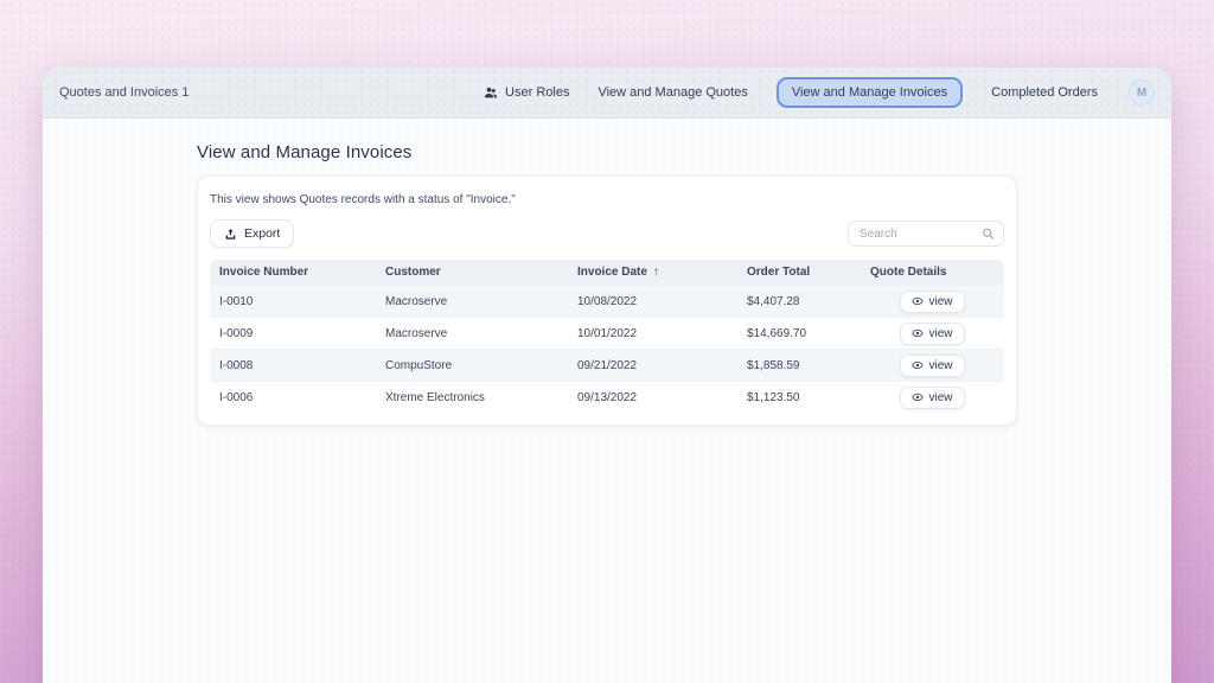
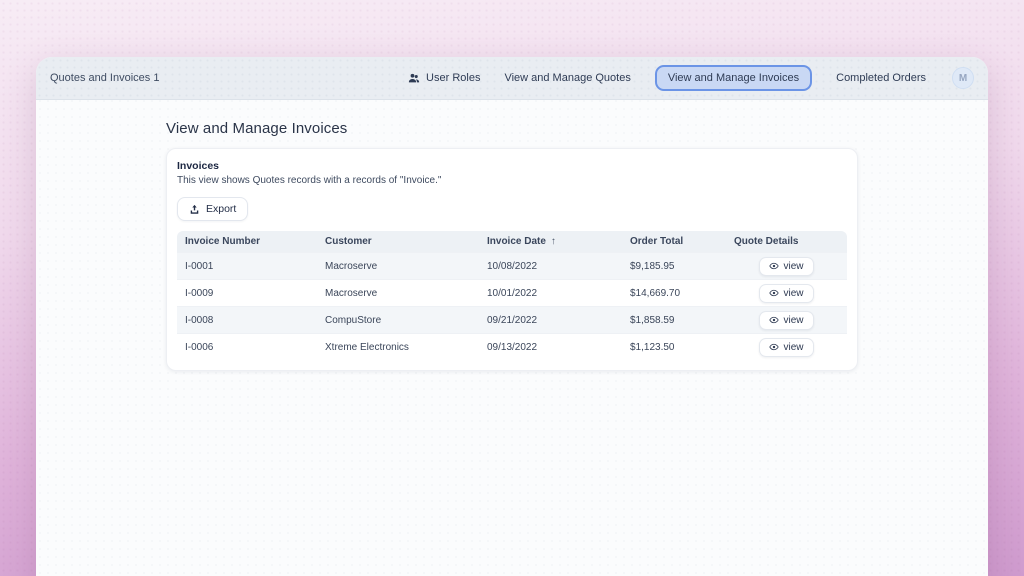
  Quotes and Invoices 1
  User Roles
  View and Manage Quotes
  View and Manage Invoices
  Completed Orders
  M
  View and Manage Invoices
+ Invoices
- This view shows Quotes records with a status of "Invoice."
+ This view shows Quotes records with a records of "Invoice."
  Export
- Search
  Invoice Number
  Customer
  Invoice Date
  ↑
  Order Total
  Quote Details
- I-0010
+ I-0001
  Macroserve
  10/08/2022
- $4,407.28
+ $9,185.95
  view
  I-0009
  Macroserve
  10/01/2022
  $14,669.70
  view
  I-0008
  CompuStore
  09/21/2022
  $1,858.59
  view
  I-0006
  Xtreme Electronics
  09/13/2022
  $1,123.50
  view
